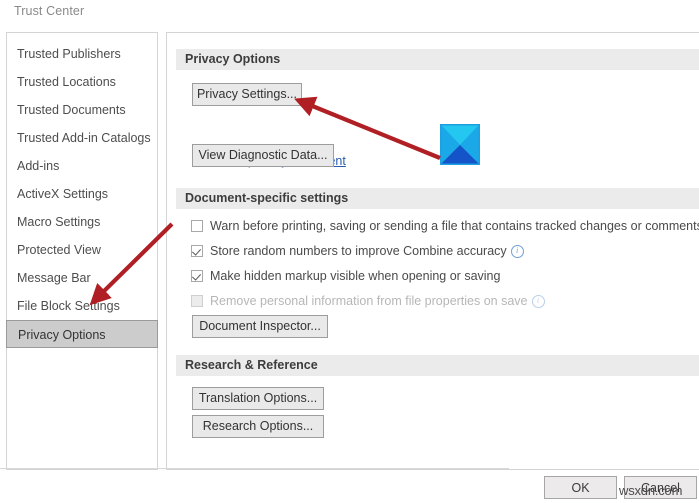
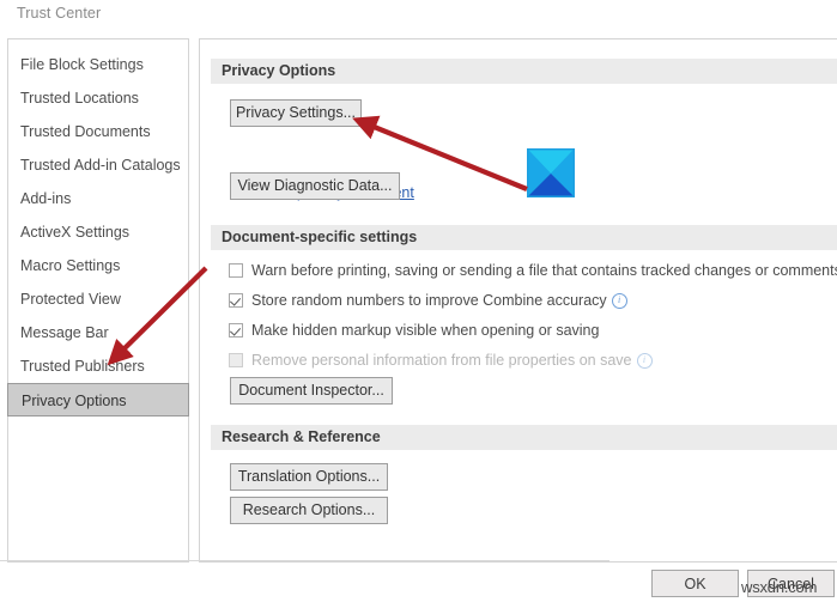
  Trust Center
- Trusted Publishers
+ File Block Settings
  Trusted Locations
  Trusted Documents
  Trusted Add-in Catalogs
  Add-ins
  ActiveX Settings
  Macro Settings
  Protected View
  Message Bar
- File Block Settings
+ Trusted Publishers
  Privacy Options
  Privacy Options
  Privacy Settings...
  View Diagnostic Data...
  Document-specific settings
  Warn before printing, saving or sending a file that contains tracked changes or comment
  Store random numbers to improve Combine accuracy i
  Make hidden markup visible when opening or saving
  Remove personal information from file properties on save i
  Document Inspector...
  Research & Reference
  Translation Options...
  Research Options...
  OK
  Cancel
  wsxdn.com
